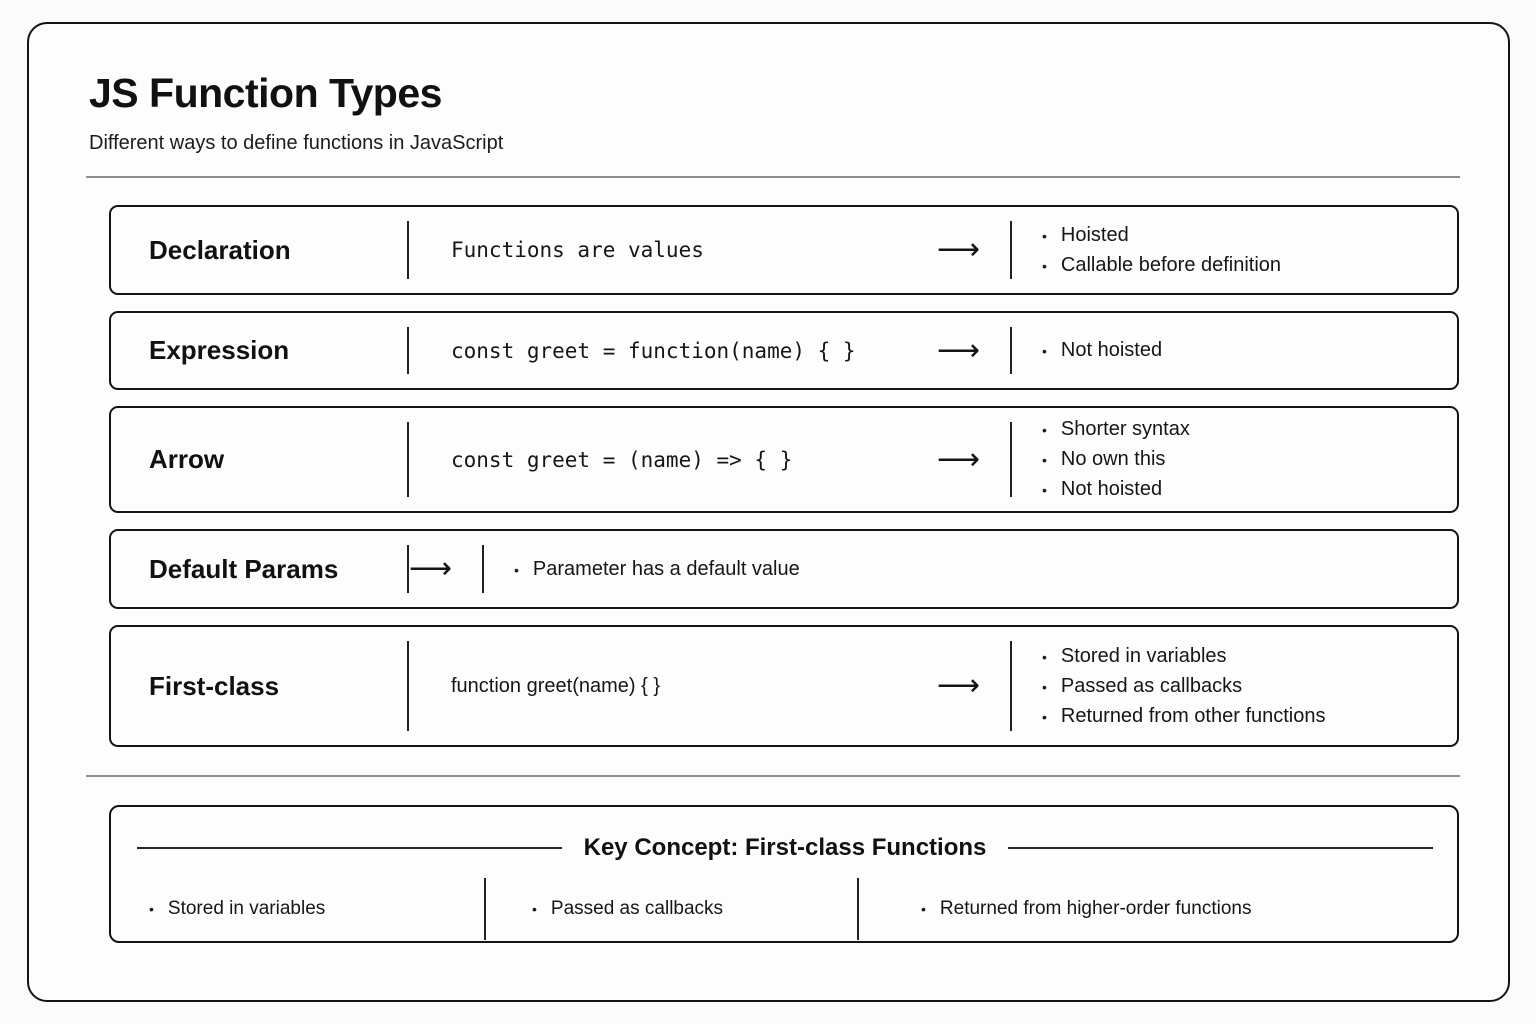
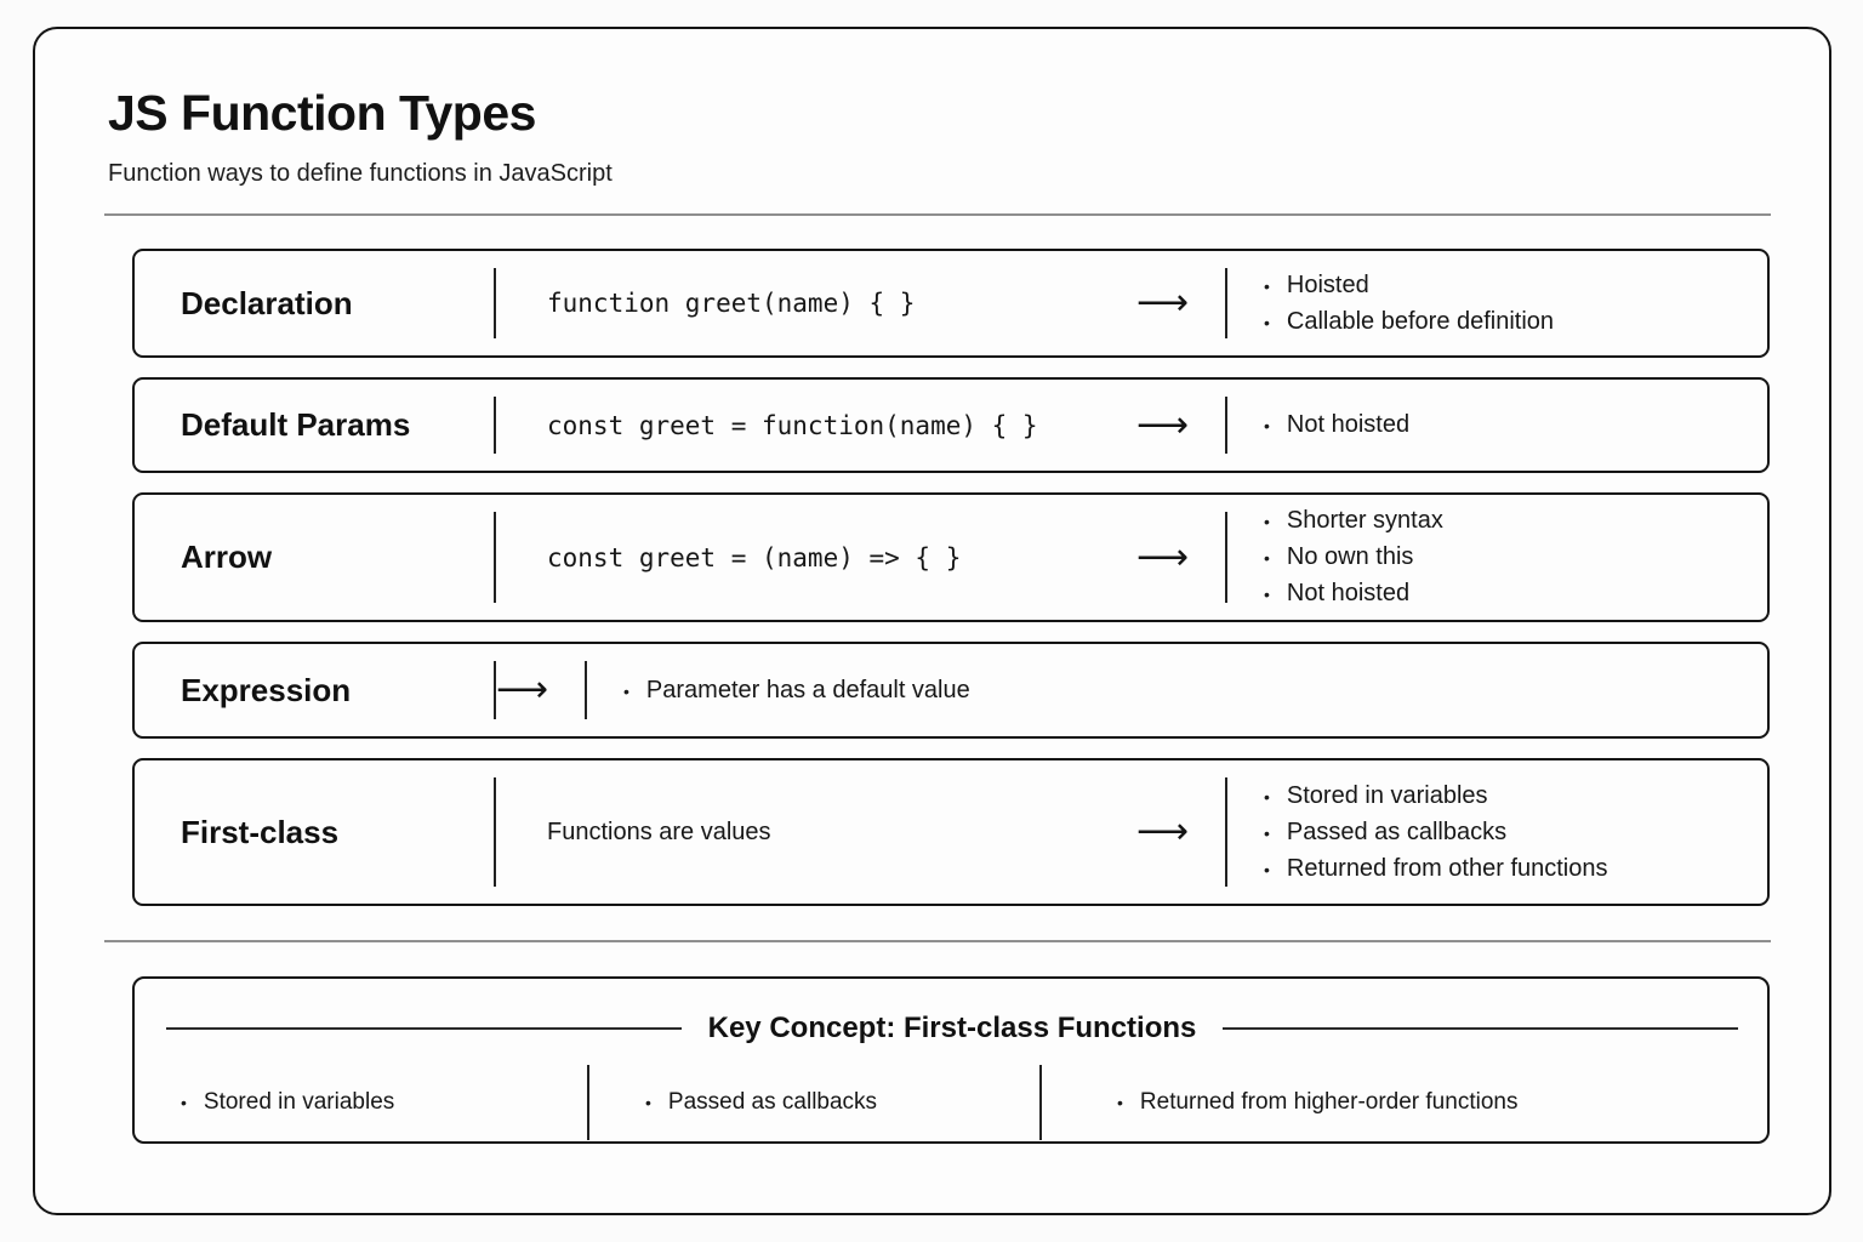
  JS Function Types
- Different ways to define functions in JavaScript
+ Function ways to define functions in JavaScript
  Declaration
- Functions are values
+ function greet(name) { }
  ⟶
  •
  Hoisted
  •
  Callable before definition
- Expression
+ Default Params
  const greet = function(name) { }
  ⟶
  •
  Not hoisted
  Arrow
  const greet = (name) => { }
  ⟶
  •
  Shorter syntax
  •
  No own this
  •
  Not hoisted
- Default Params
+ Expression
  ⟶
  •
  Parameter has a default value
  First-class
- function greet(name) { }
+ Functions are values
  ⟶
  •
  Stored in variables
  •
  Passed as callbacks
  •
  Returned from other functions
  Key Concept: First-class Functions
  •
  Stored in variables
  •
  Passed as callbacks
  •
  Returned from higher-order functions
